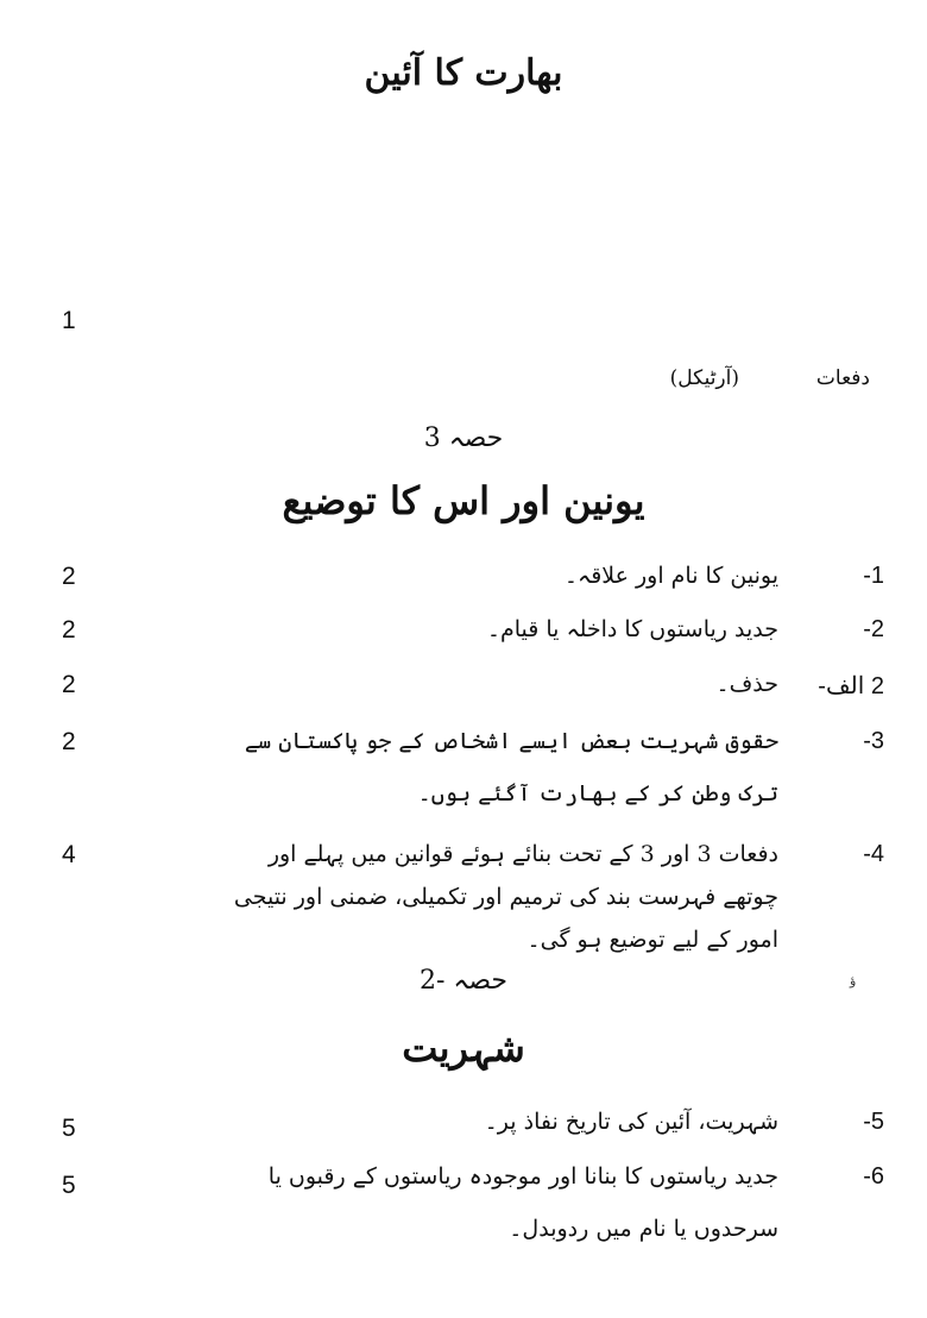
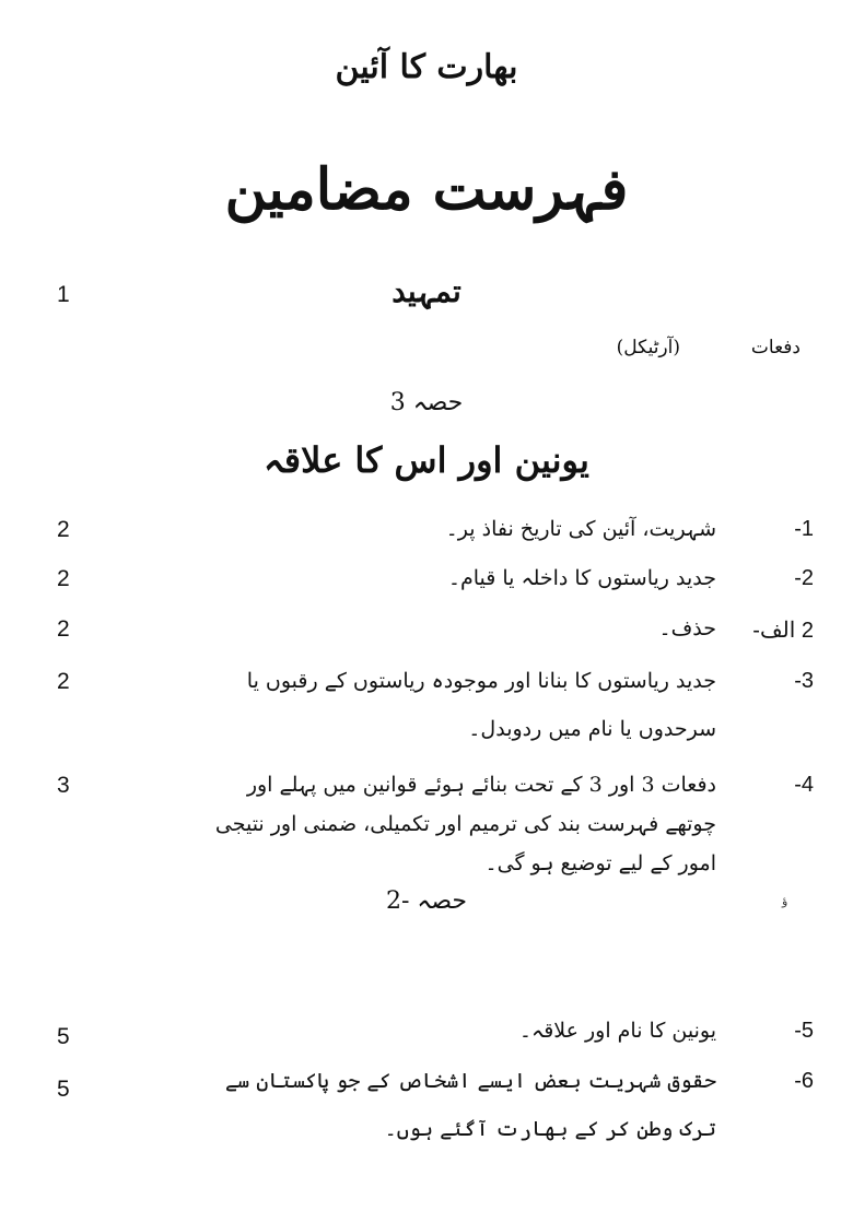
  بھارت کا آئین
+ فہرست مضامین
+ تمہید
  1
  دفعات
  (آرٹیکل)
  حصہ 3
- یونین اور اس کا توضیع
+ یونین اور اس کا علاقہ
  -1
- یونین کا نام اور علاقہ۔
+ شہریت، آئین کی تاریخ نفاذ پر۔
  2
  -2
  جدید ریاستوں کا داخلہ یا قیام۔
  2
  2 الف-
  حذف۔
  2
  -3
- حقوق شہریت بعض ایسے اشخاص کے جو پاکستان سے ترک وطن کر کے بھارت آگئے ہوں۔
+ جدید ریاستوں کا بنانا اور موجودہ ریاستوں کے رقبوں یا سرحدوں یا نام میں ردوبدل۔
  2
  -4
  دفعات 3 اور 3 کے تحت بنائے ہوئے قوانین میں پہلے اور چوتھے فہرست بند کی ترمیم اور تکمیلی، ضمنی اور نتیجی امور کے لیے توضیع ہو گی۔
- 4
+ 3
  حصہ -2
- شہریت
  ؤ
  -5
- شہریت، آئین کی تاریخ نفاذ پر۔
+ یونین کا نام اور علاقہ۔
  5
  -6
- جدید ریاستوں کا بنانا اور موجودہ ریاستوں کے رقبوں یا سرحدوں یا نام میں ردوبدل۔
+ حقوق شہریت بعض ایسے اشخاص کے جو پاکستان سے ترک وطن کر کے بھارت آگئے ہوں۔
  5
